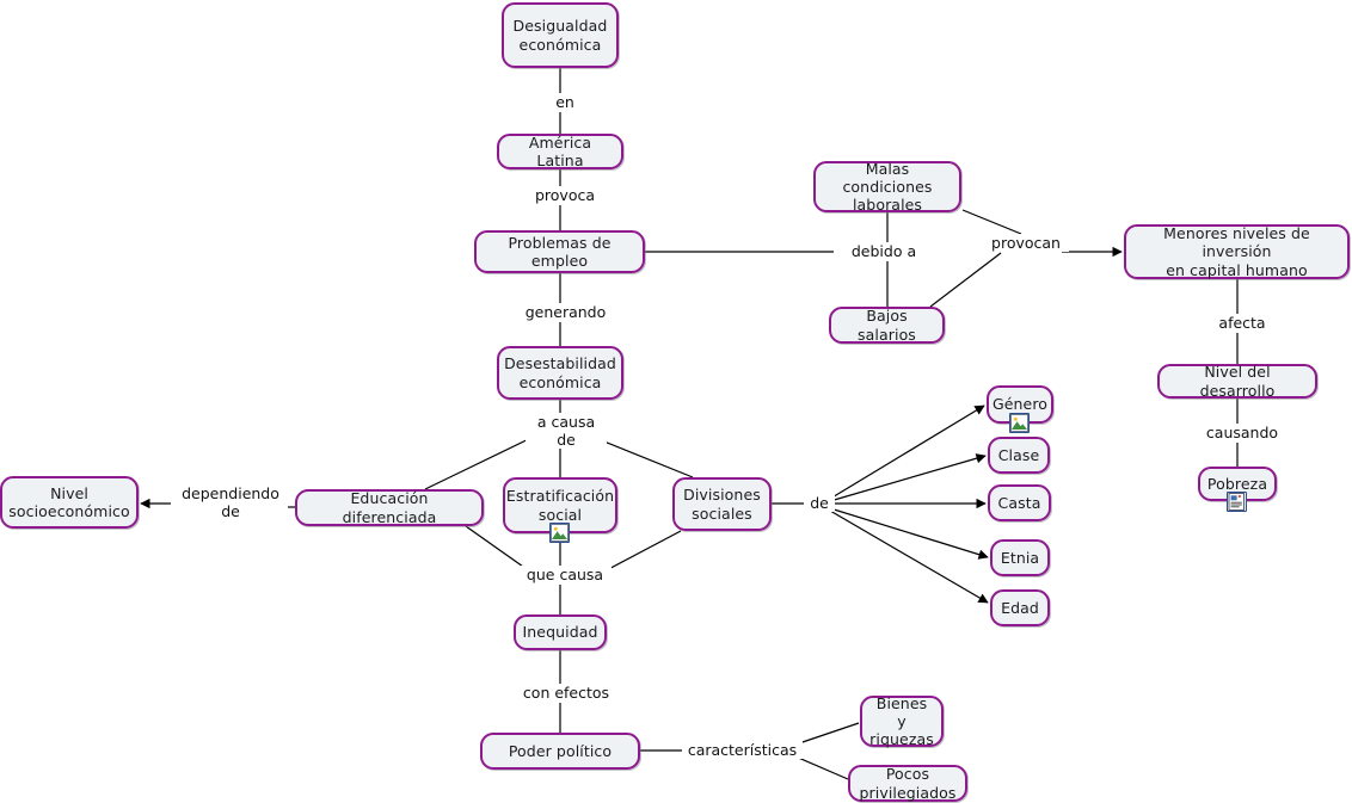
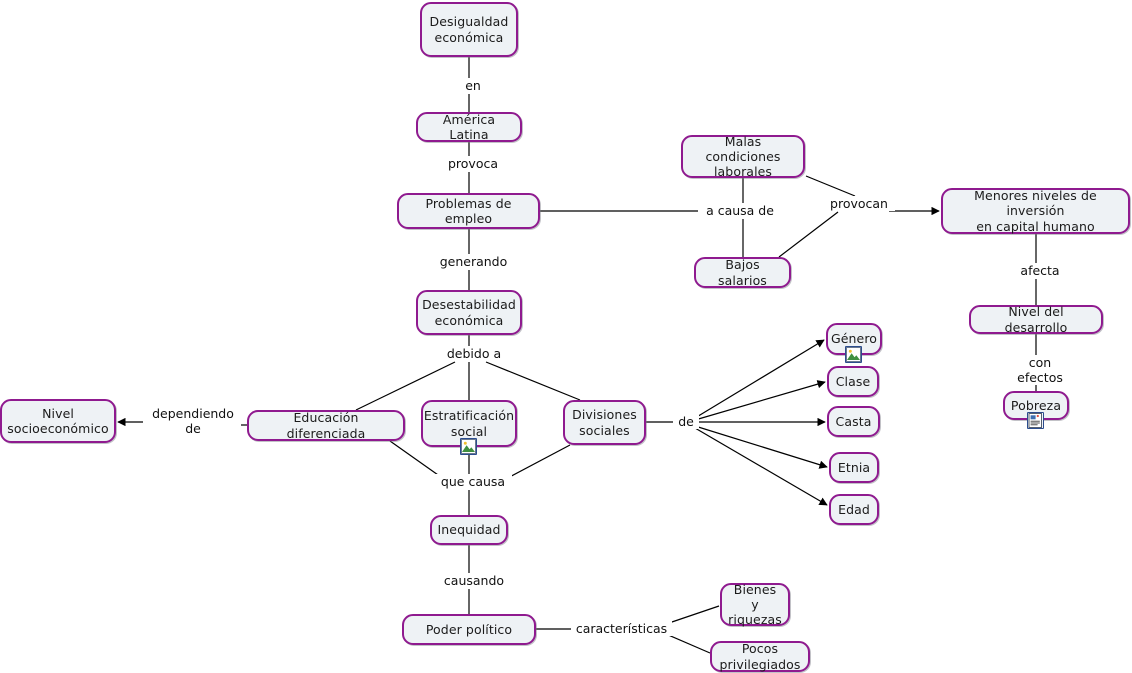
  Desigualdad
  económica
  América Latina
  Problemas de empleo
  Malas condiciones
  laborales
  Bajos salarios
  Menores niveles de inversión
  en capital humano
  Nivel del desarrollo
  Pobreza
  Desestabilidad
  económica
  Nivel
  socioeconómico
  Educación diferenciada
  Estratificación
  social
  Divisiones
  sociales
  Género
  Clase
  Casta
  Etnia
  Edad
  Inequidad
  Poder político
  Bienes y
  riquezas
  Pocos privilegiados
  en
  provoca
- debido a
+ a causa de
  provocan
  afecta
- causando
+ con efectos
  generando
- a causa de
+ debido a
  dependiendo
  de
  de
  que causa
- con efectos
+ causando
  características
